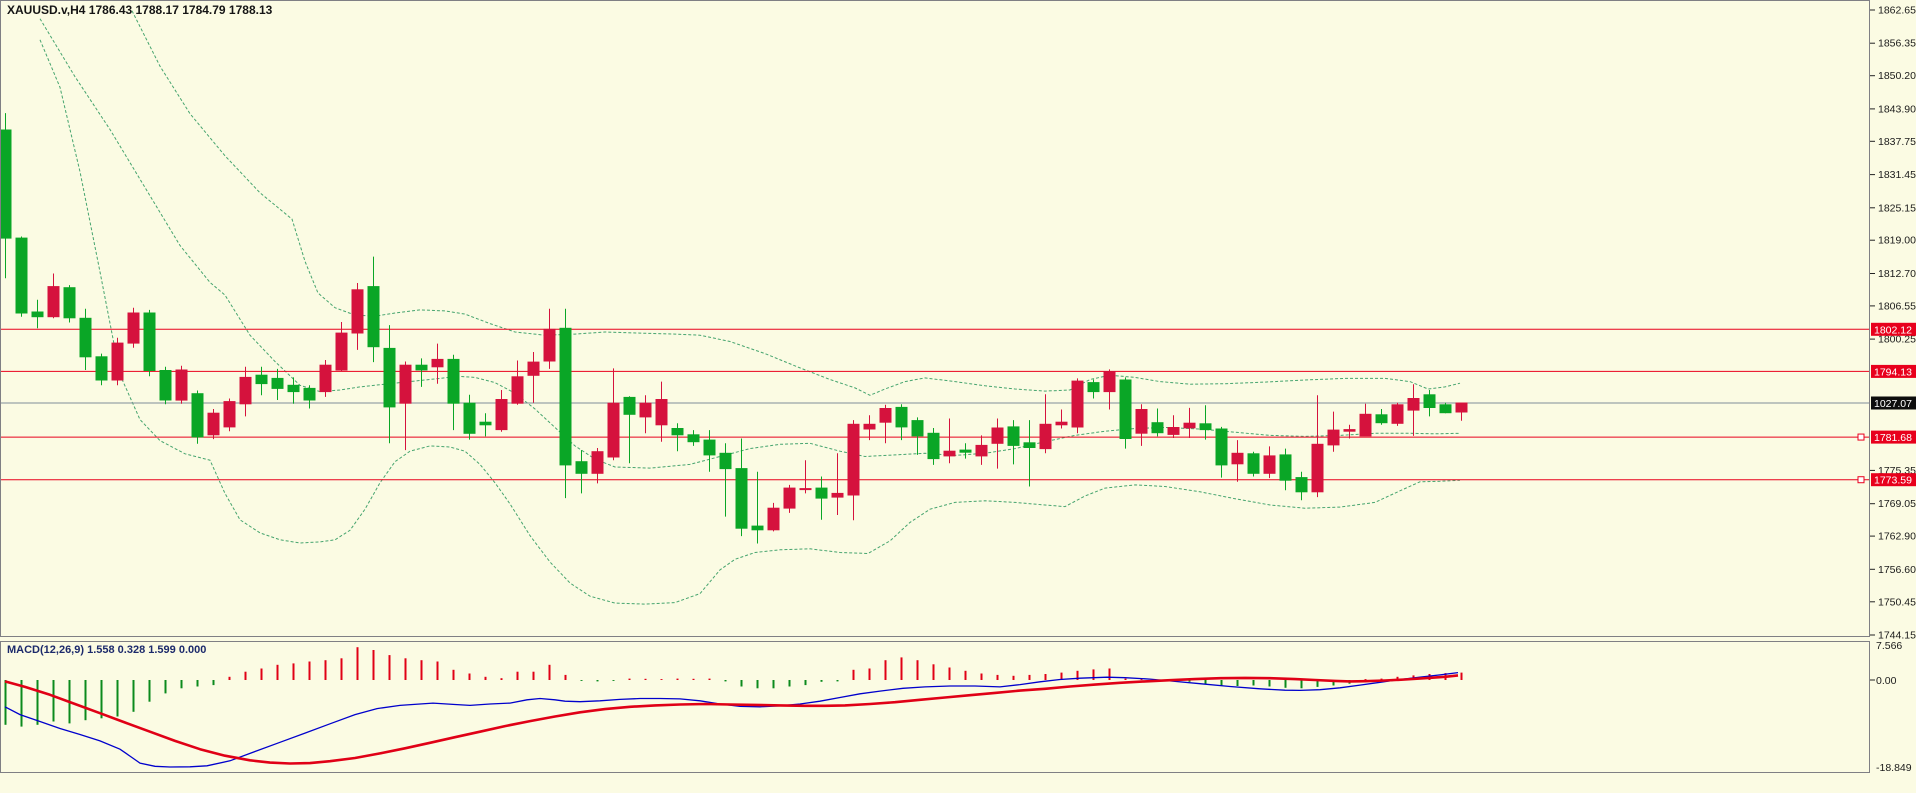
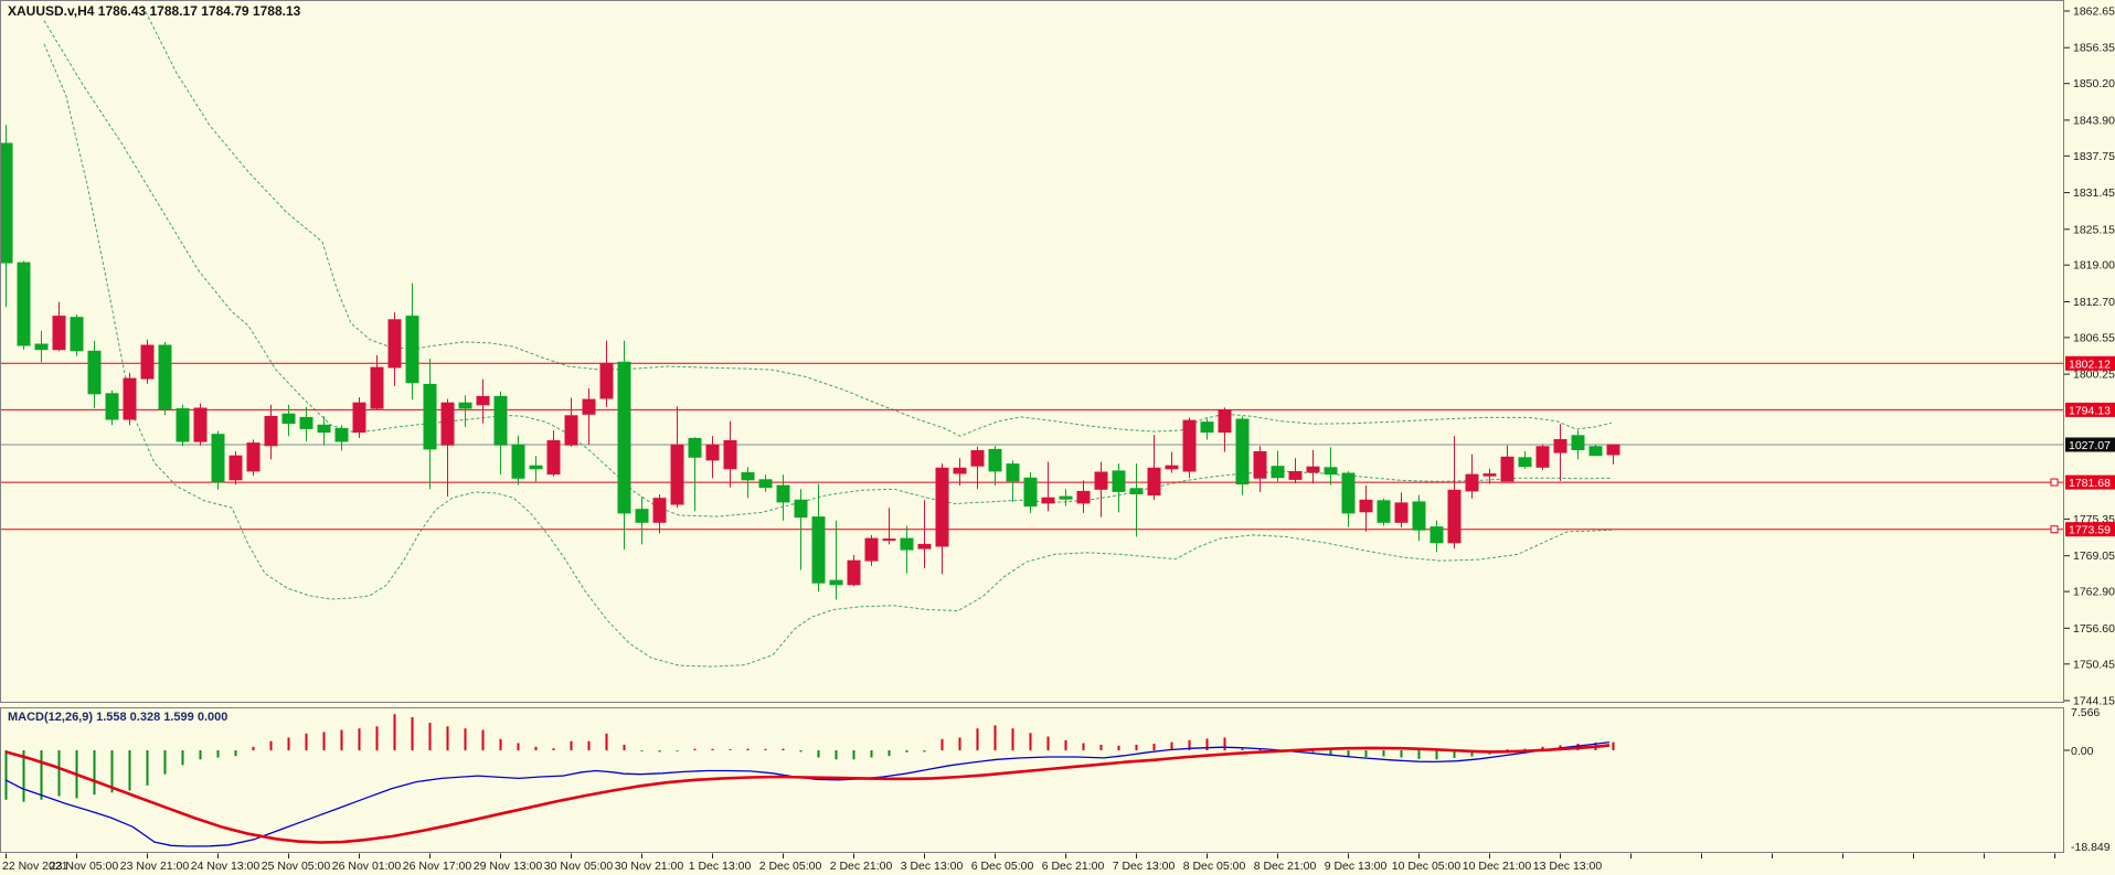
  XAUUSD.v,H4 1786.43 1788.17 1784.79 1788.13
  MACD(12,26,9) 1.558 0.328 1.599 0.000
  1862.65
  1856.35
  1850.20
  1843.90
  1837.75
  1831.45
  1825.15
  1819.00
  1812.70
  1806.55
  1800.25
  1775.35
  1769.05
  1762.90
  1756.60
  1750.45
  1744.15
  1802.12
  1794.13
  1027.07
  1781.68
  1773.59
  7.566
  0.00
  -18.849
+ 22 Nov 2021
+ 23 Nov 05:00
+ 23 Nov 21:00
+ 24 Nov 13:00
+ 25 Nov 05:00
+ 26 Nov 01:00
+ 26 Nov 17:00
+ 29 Nov 13:00
+ 30 Nov 05:00
+ 30 Nov 21:00
+ 1 Dec 13:00
+ 2 Dec 05:00
+ 2 Dec 21:00
+ 3 Dec 13:00
+ 6 Dec 05:00
+ 6 Dec 21:00
+ 7 Dec 13:00
+ 8 Dec 05:00
+ 8 Dec 21:00
+ 9 Dec 13:00
+ 10 Dec 05:00
+ 10 Dec 21:00
+ 13 Dec 13:00
